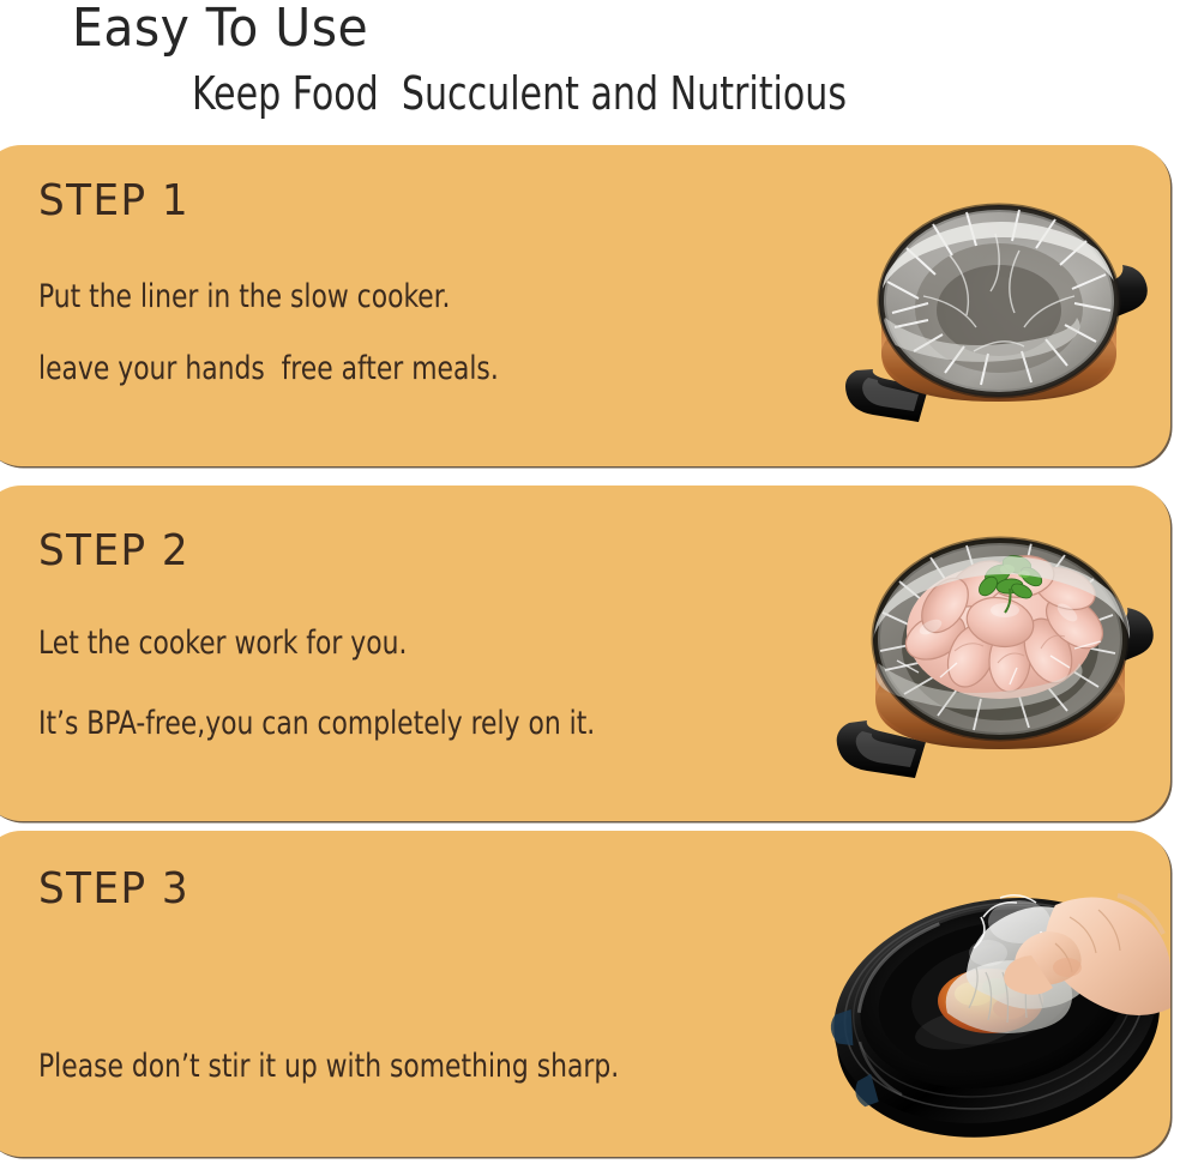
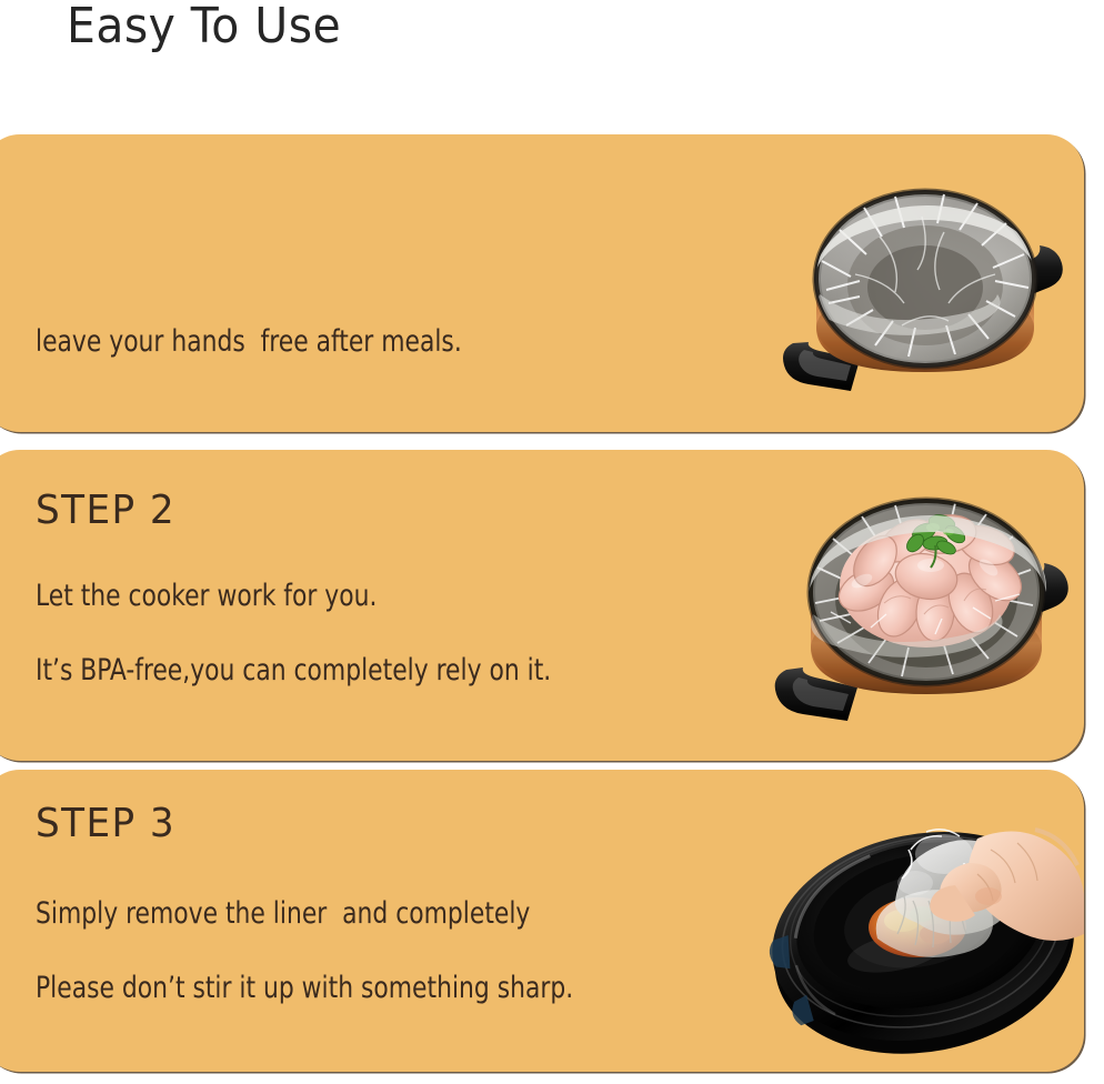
  Easy To Use
- Keep Food Succulent and Nutritious
- STEP 1
- Put the liner in the slow cooker.
  leave your hands free after meals.
  STEP 2
  Let the cooker work for you.
  It’s BPA-free,you can completely rely on it.
  STEP 3
+ Simply remove the liner and completely
  Please don’t stir it up with something sharp.
